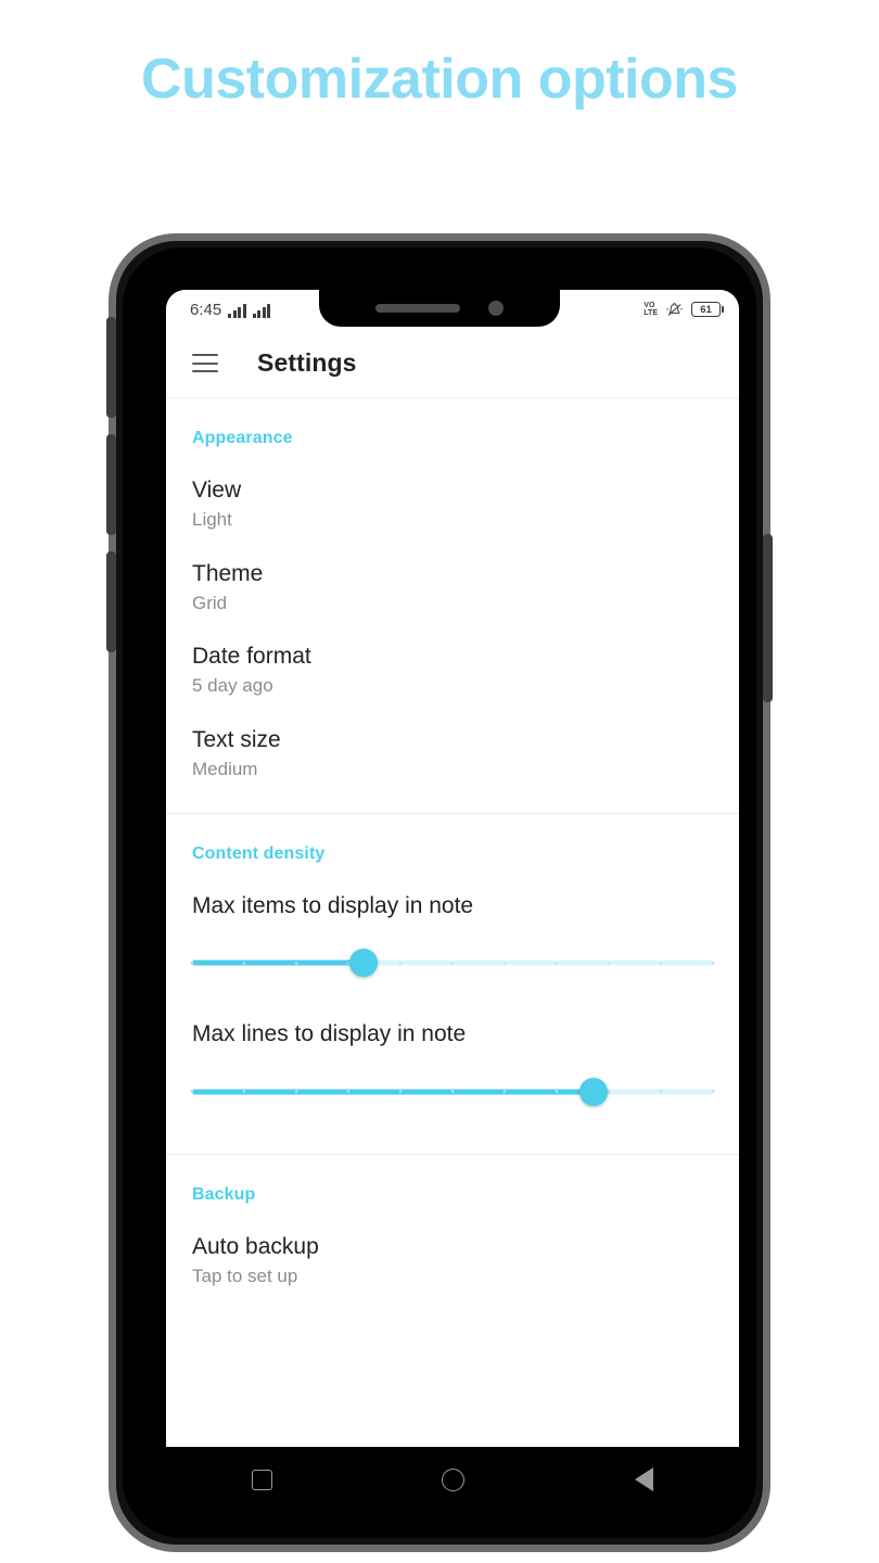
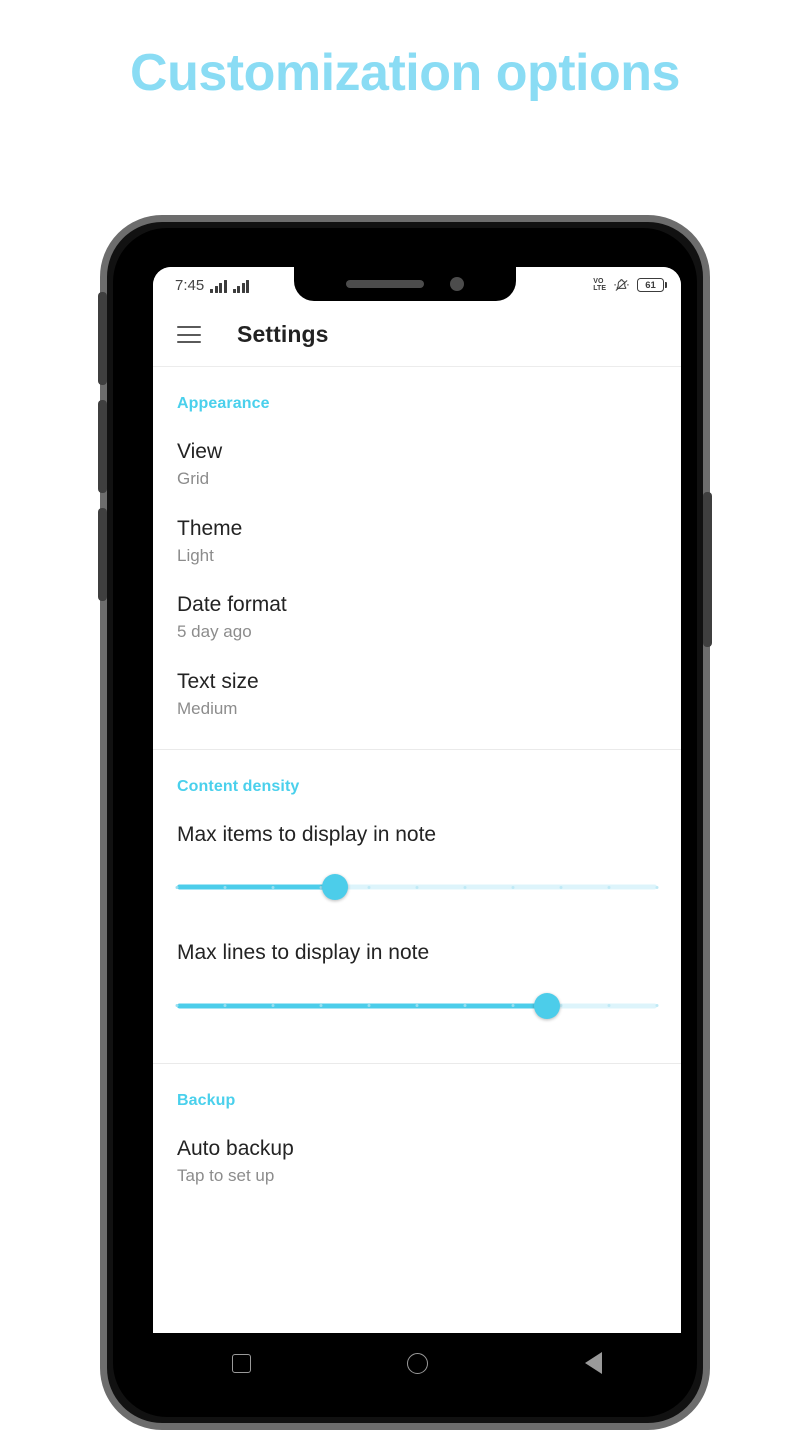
  Customization options
- 6:45
+ 7:45
  61
  Settings
  Appearance
  View
- Light
+ Grid
  Theme
- Grid
+ Light
  Date format
  5 day ago
  Text size
  Medium
  Content density
  Max items to display in note
  Max lines to display in note
  Backup
  Auto backup
  Tap to set up
